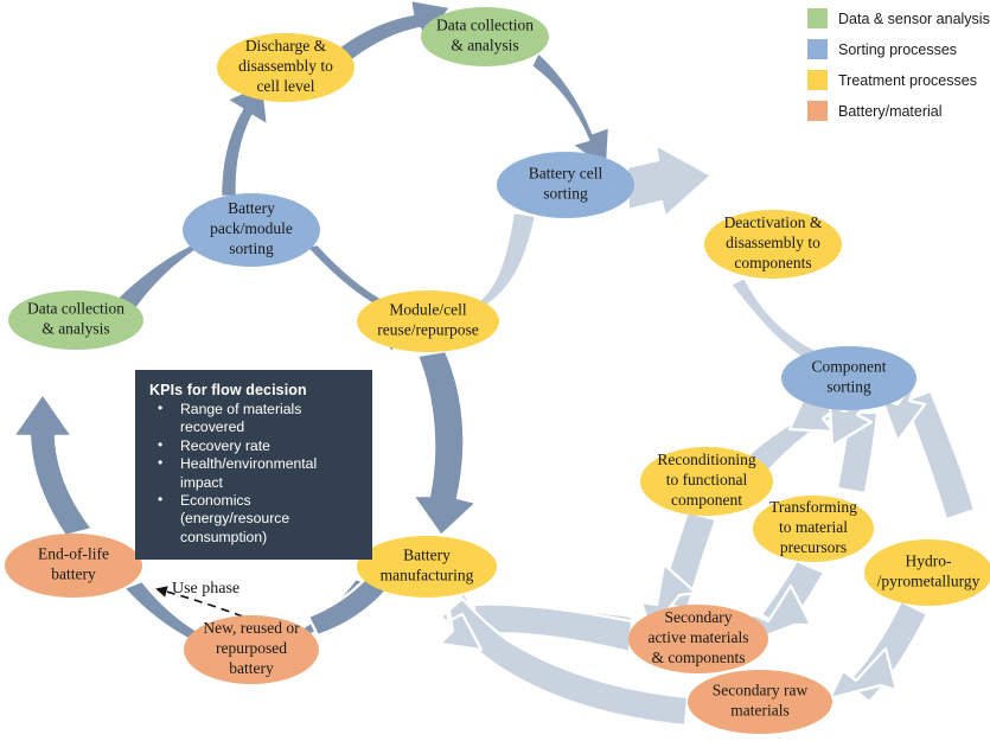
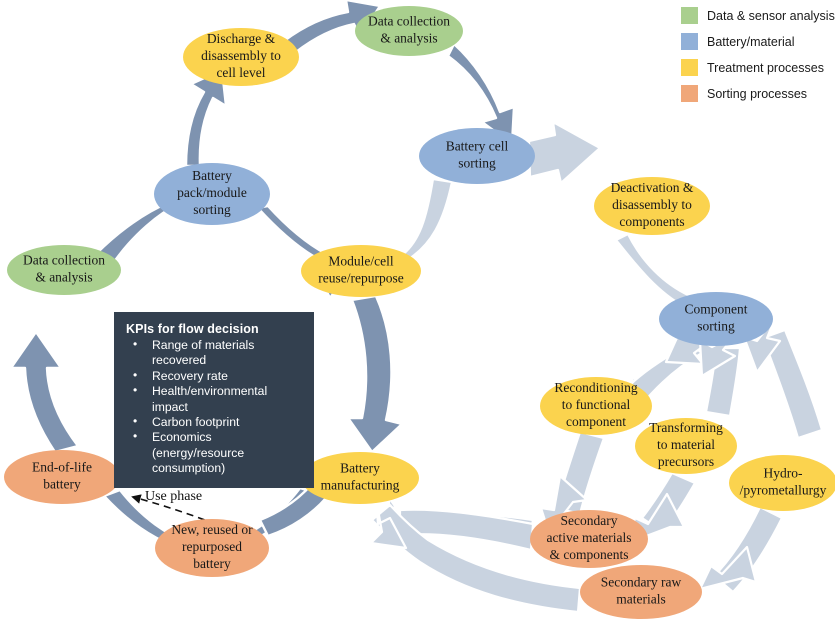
  Use phase
  Data collection
  & analysis
  Discharge &
  disassembly to
  cell level
  Battery cell
  sorting
  Battery
  pack/module
  sorting
  Deactivation &
  disassembly to
  components
  Data collection
  & analysis
  Module/cell
  reuse/repurpose
  Component
  sorting
  Reconditioning
  to functional
  component
  Transforming
  to material
  precursors
  Hydro-
  /pyrometallurgy
  Battery
  manufacturing
  End-of-life
  battery
  Secondary
  active materials
  & components
  New, reused or
  repurposed
  battery
  Secondary raw
  materials
  Data & sensor analysis
- Sorting processes
+ Battery/material
  Treatment processes
- Battery/material
+ Sorting processes
  KPIs for flow decision
  Range of materials recovered
  Recovery rate
  Health/environmental impact
+ Carbon footprint
  Economics (energy/resource consumption)
